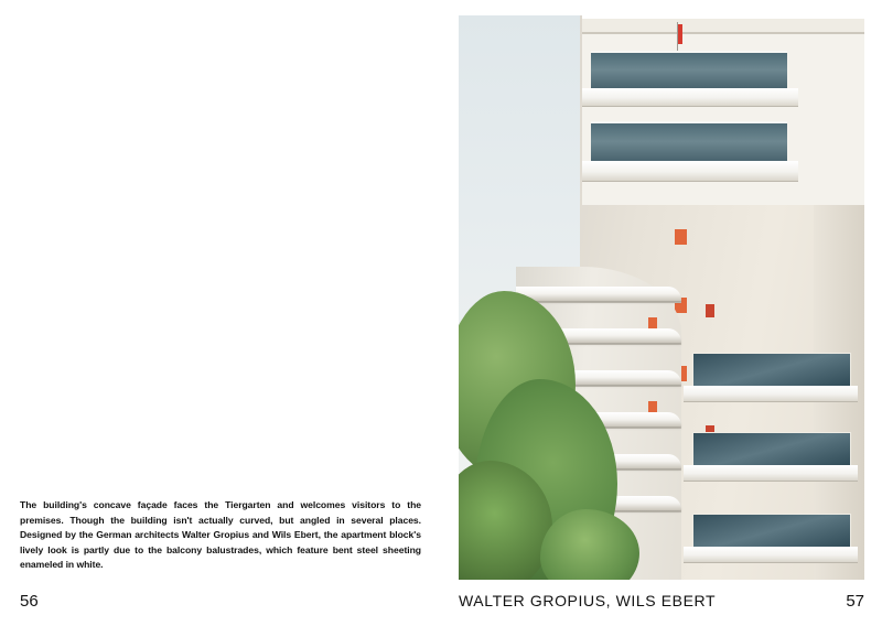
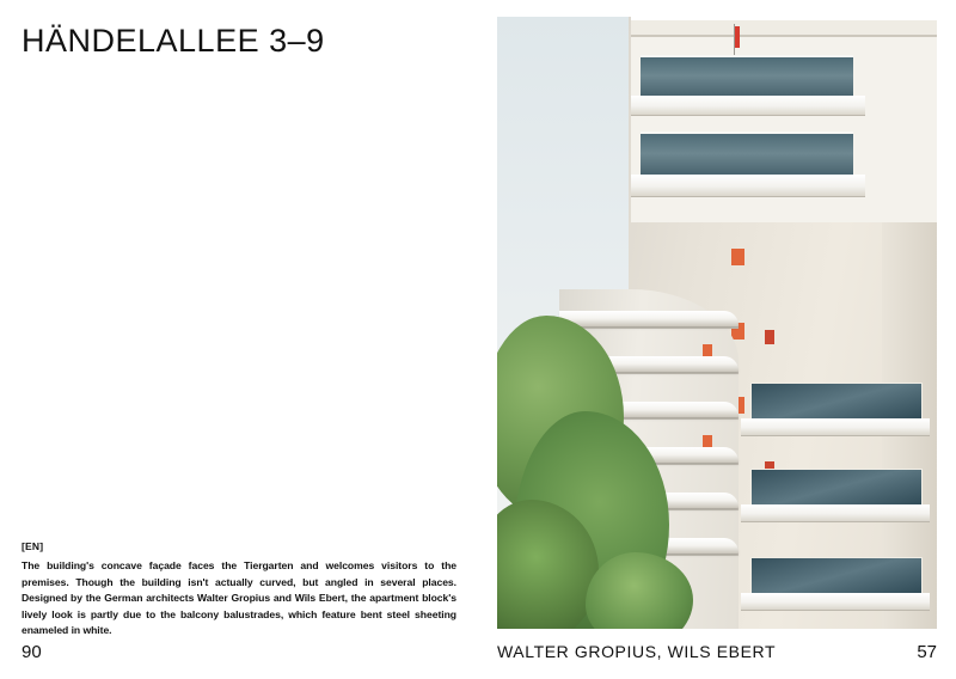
+ HÄNDELALLEE 3–9
+ [EN]
  The building's concave façade faces the Tiergarten and welcomes visitors to the premises. Though the building isn't actually curved, but angled in several places. Designed by the German architects Walter Gropius and Wils Ebert, the apartment block's lively look is partly due to the balcony balustrades, which feature bent steel sheeting enameled in white.
- 56
+ 90
  WALTER GROPIUS, WILS EBERT
  57
